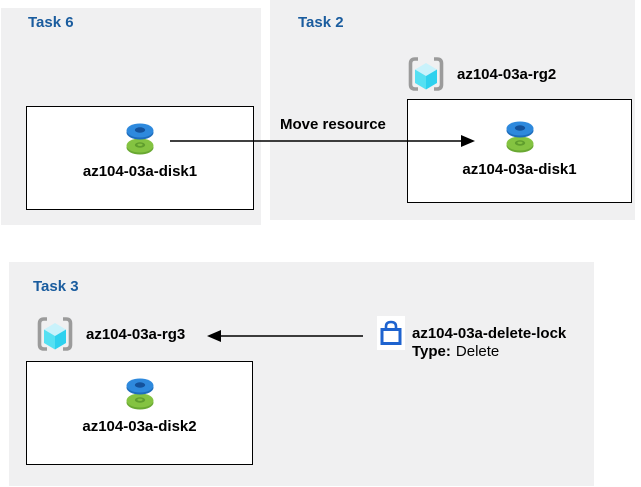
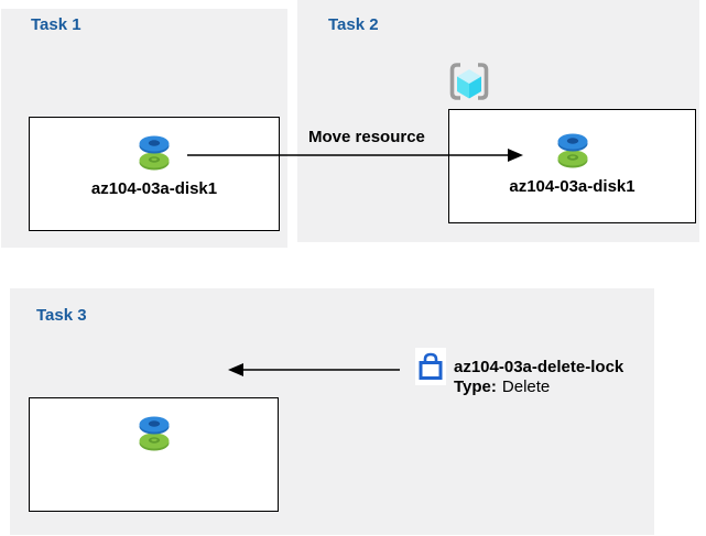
- Task 6
+ Task 1
  Task 2
  Task 3
- az104-03a-rg2
- az104-03a-rg3
  az104-03a-disk1
  az104-03a-disk1
- az104-03a-disk2
  Move resource
  az104-03a-delete-lock
  Type: Delete
